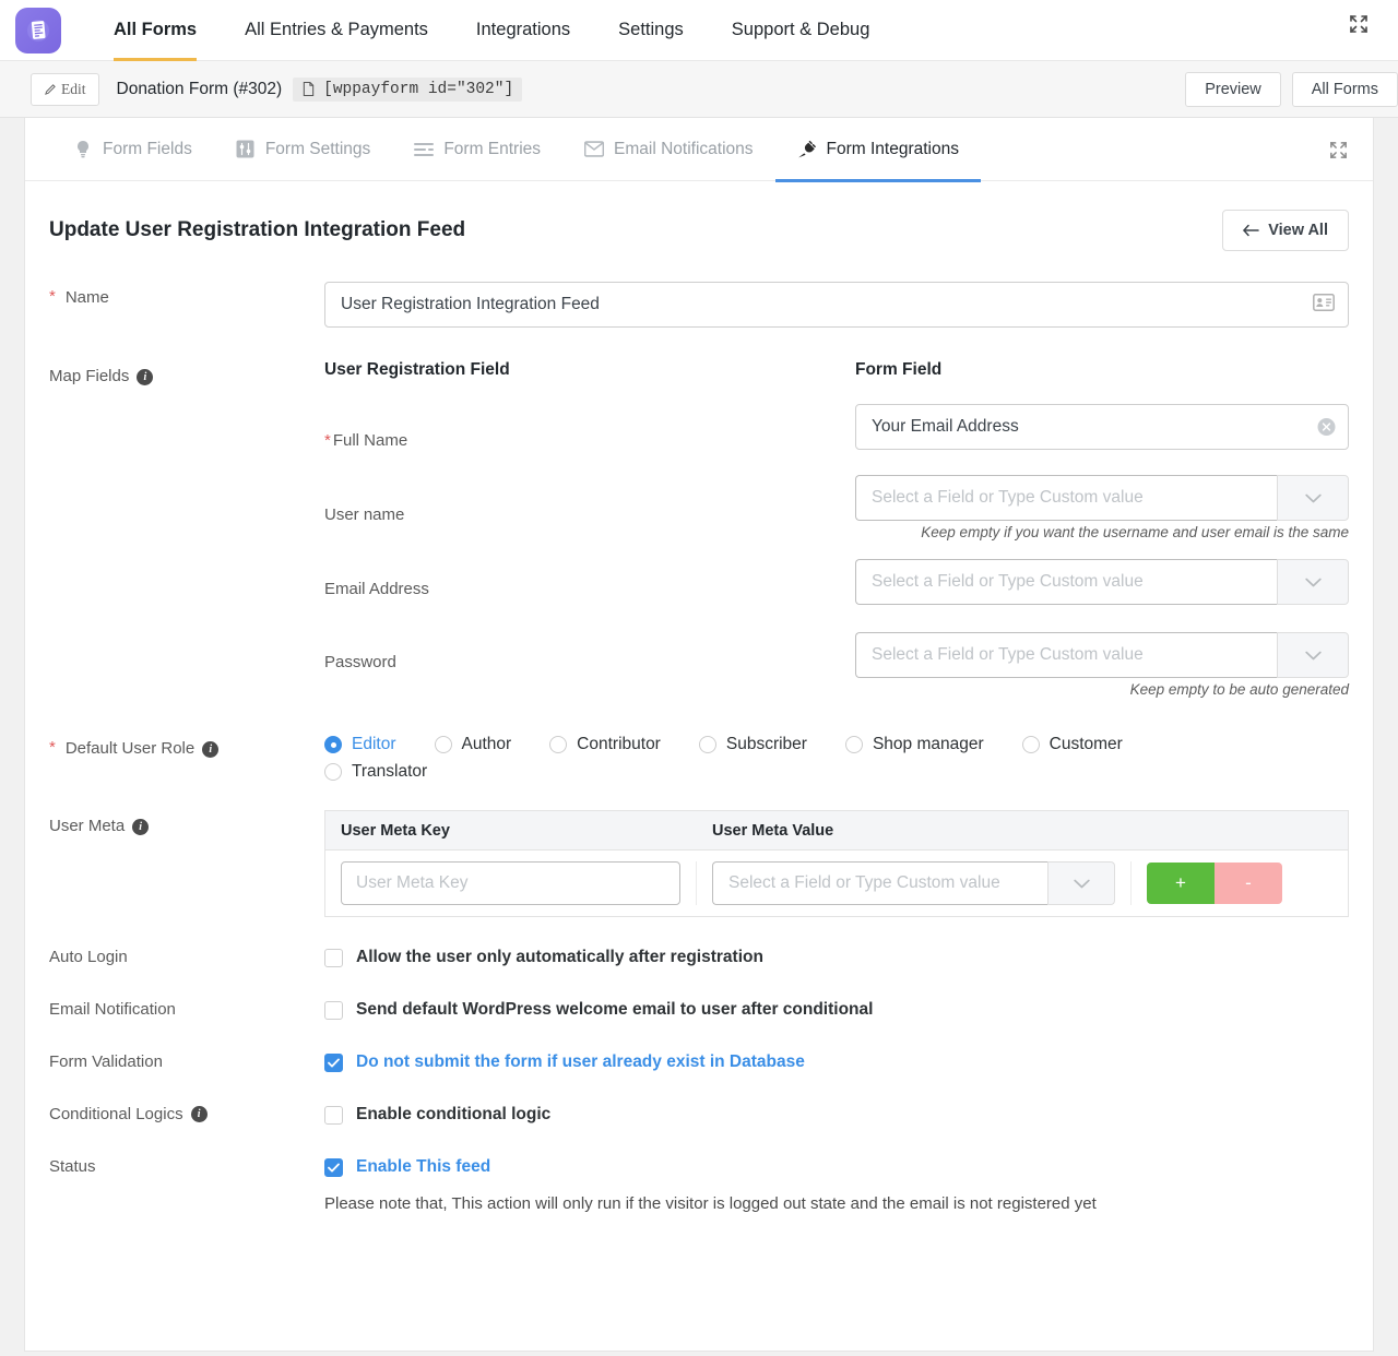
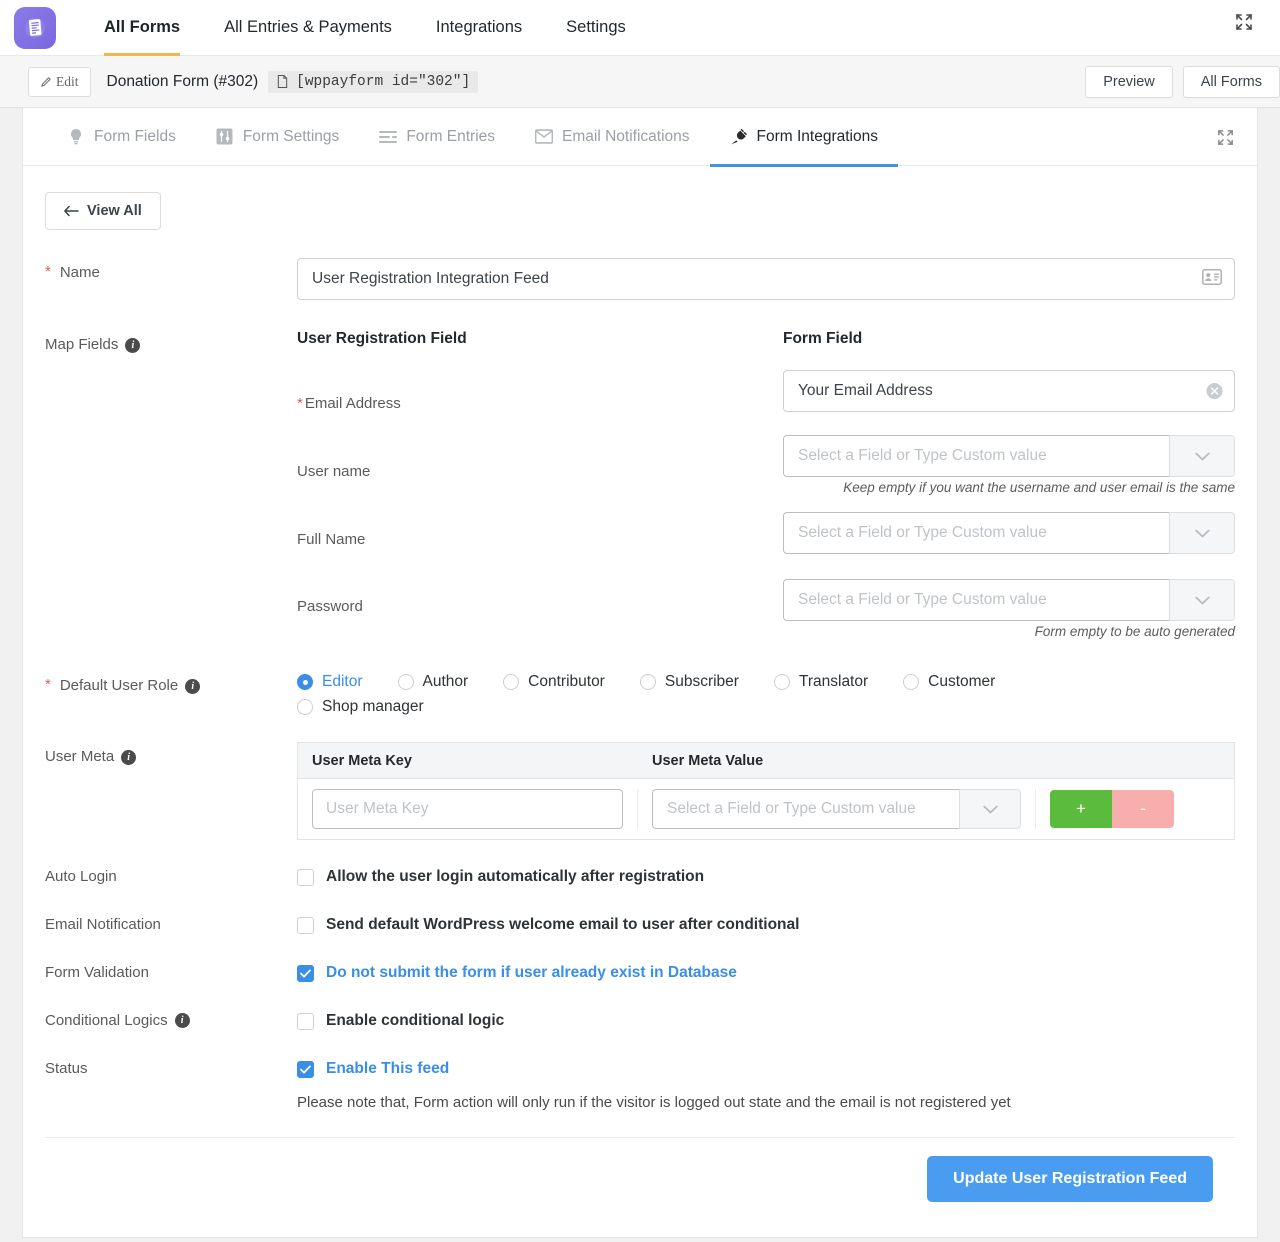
  All Forms
  All Entries & Payments
  Integrations
  Settings
- Support & Debug
  Edit
  Donation Form (#302)
  [wppayform id="302"]
  Preview
  All Forms
  Form Fields
  Form Settings
  Form Entries
  Email Notifications
  Form Integrations
- Update User Registration Integration Feed
  View All
  *
  Name
  User Registration Integration Feed
  Map Fields
  i
  User Registration Field
  *
- Full Name
+ Email Address
  User name
- Email Address
+ Full Name
  Password
  Form Field
  Your Email Address
  Select a Field or Type Custom value
  Keep empty if you want the username and user email is the same
  Select a Field or Type Custom value
  Select a Field or Type Custom value
- Keep empty to be auto generated
+ Form empty to be auto generated
  *
  Default User Role
  i
  Editor
  Author
  Contributor
  Subscriber
- Shop manager
+ Translator
  Customer
- Translator
+ Shop manager
  User Meta
  i
  User Meta Key
  User Meta Value
  User Meta Key
  Select a Field or Type Custom value
  +
  -
  Auto Login
- Allow the user only automatically after registration
+ Allow the user login automatically after registration
  Email Notification
  Send default WordPress welcome email to user after conditional
  Form Validation
  Do not submit the form if user already exist in Database
  Conditional Logics
  i
  Enable conditional logic
  Status
  Enable This feed
- Please note that, This action will only run if the visitor is logged out state and the email is not registered yet
+ Please note that, Form action will only run if the visitor is logged out state and the email is not registered yet
+ Update User Registration Feed
